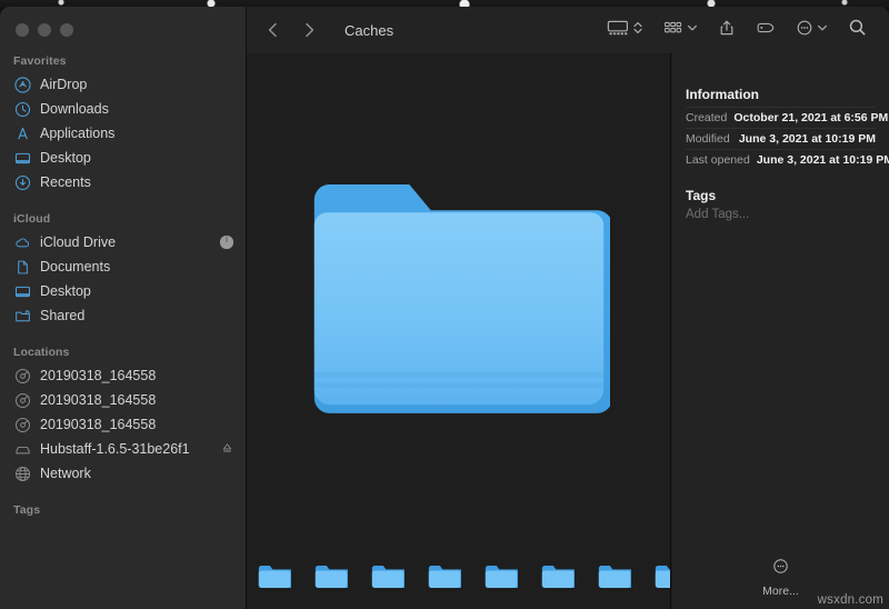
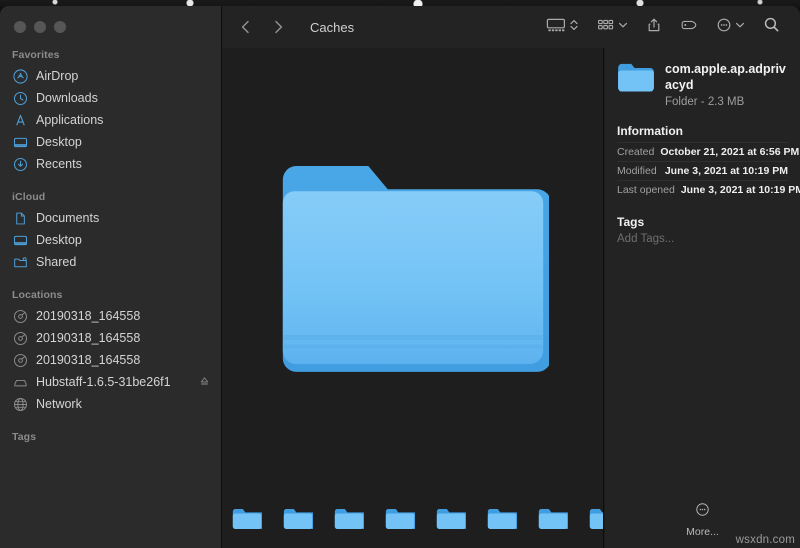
  Favorites
  AirDrop
  Downloads
  Applications
  Desktop
  Recents
  iCloud
- iCloud Drive
  Documents
  Desktop
  Shared
  Locations
  20190318_164558
  20190318_164558
  20190318_164558
  Hubstaff-1.6.5-31be26f1
  Network
  Tags
  Caches
+ com.apple.ap.adprivacyd
+ Folder - 2.3 MB
  Information
  Created
  October 21, 2021 at 6:56 PM
  Modified
  June 3, 2021 at 10:19 PM
  Last opened
  June 3, 2021 at 10:19 P
  Tags
  Add Tags...
  More...
  wsxdn.com
